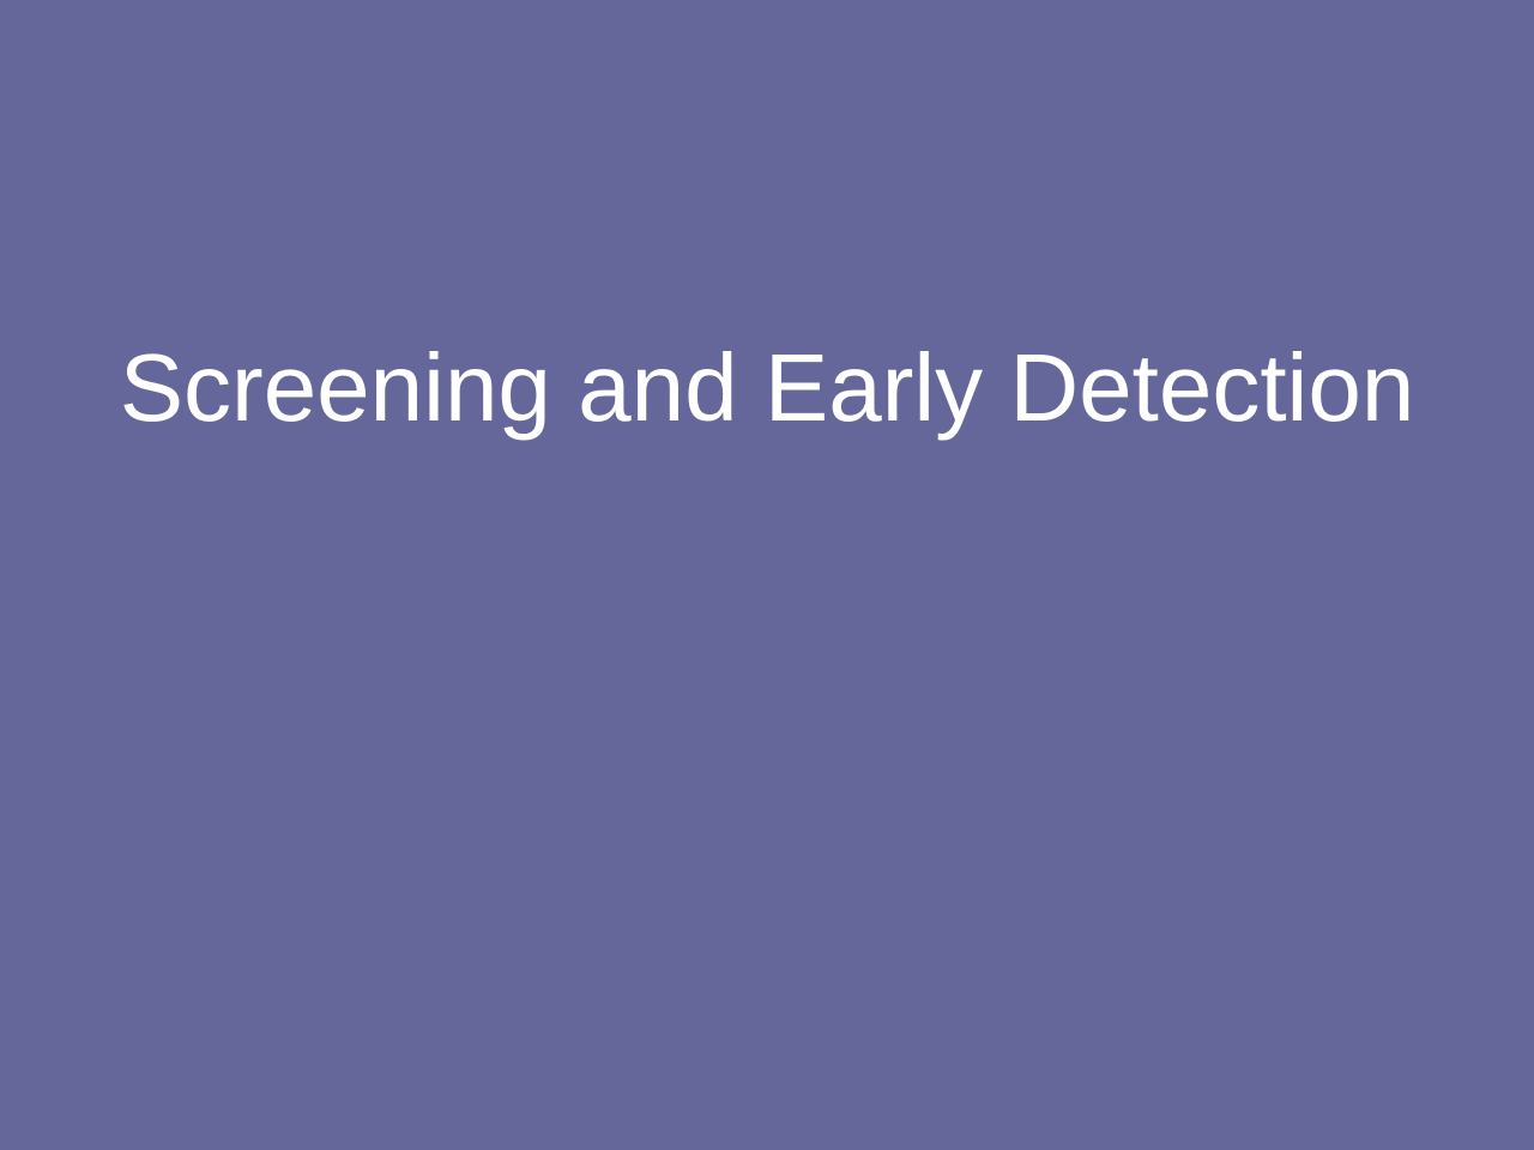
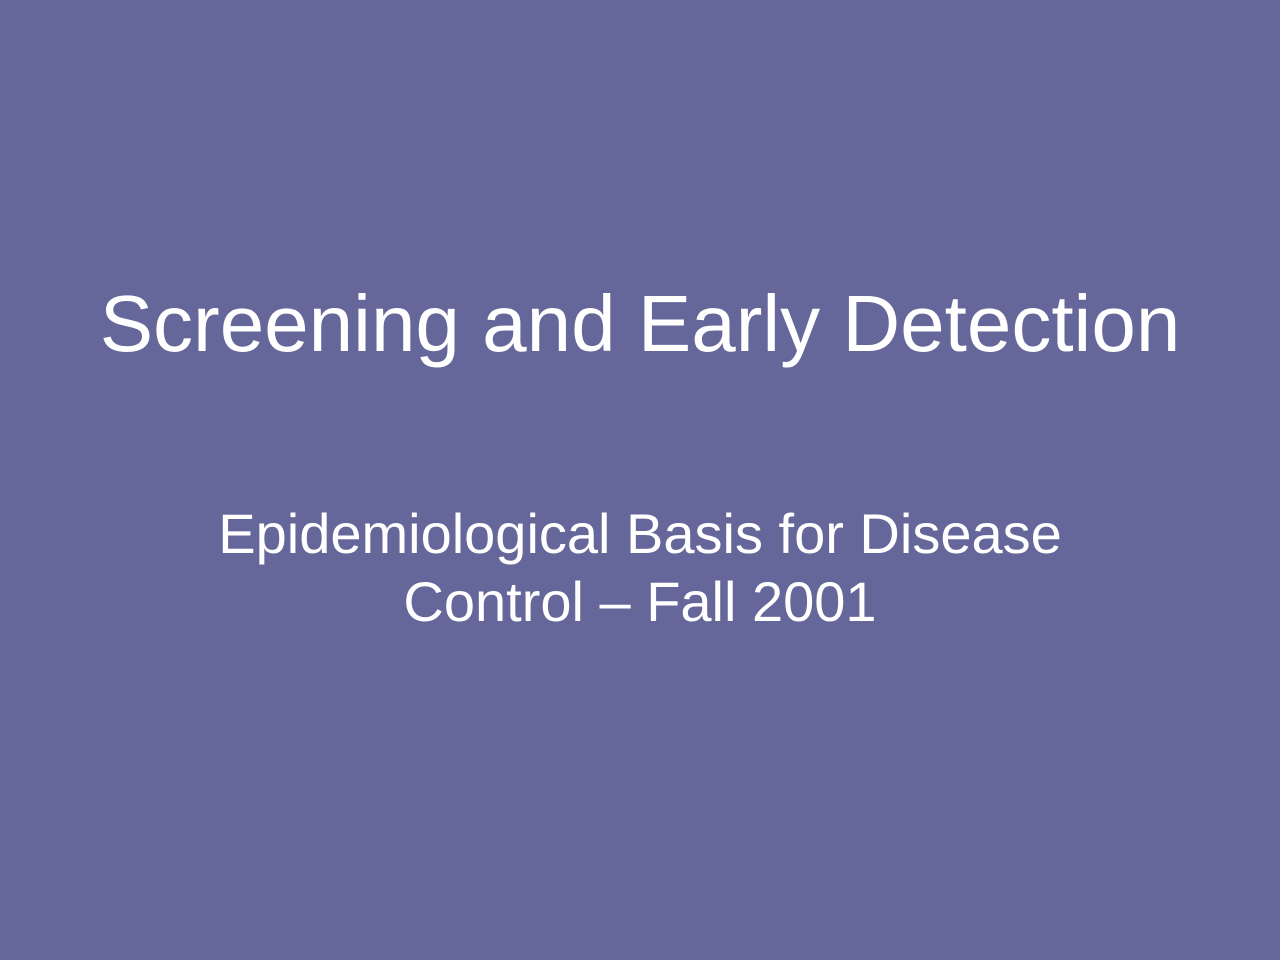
  Screening and Early Detection
+ Epidemiological Basis for Disease
+ Control – Fall 2001
